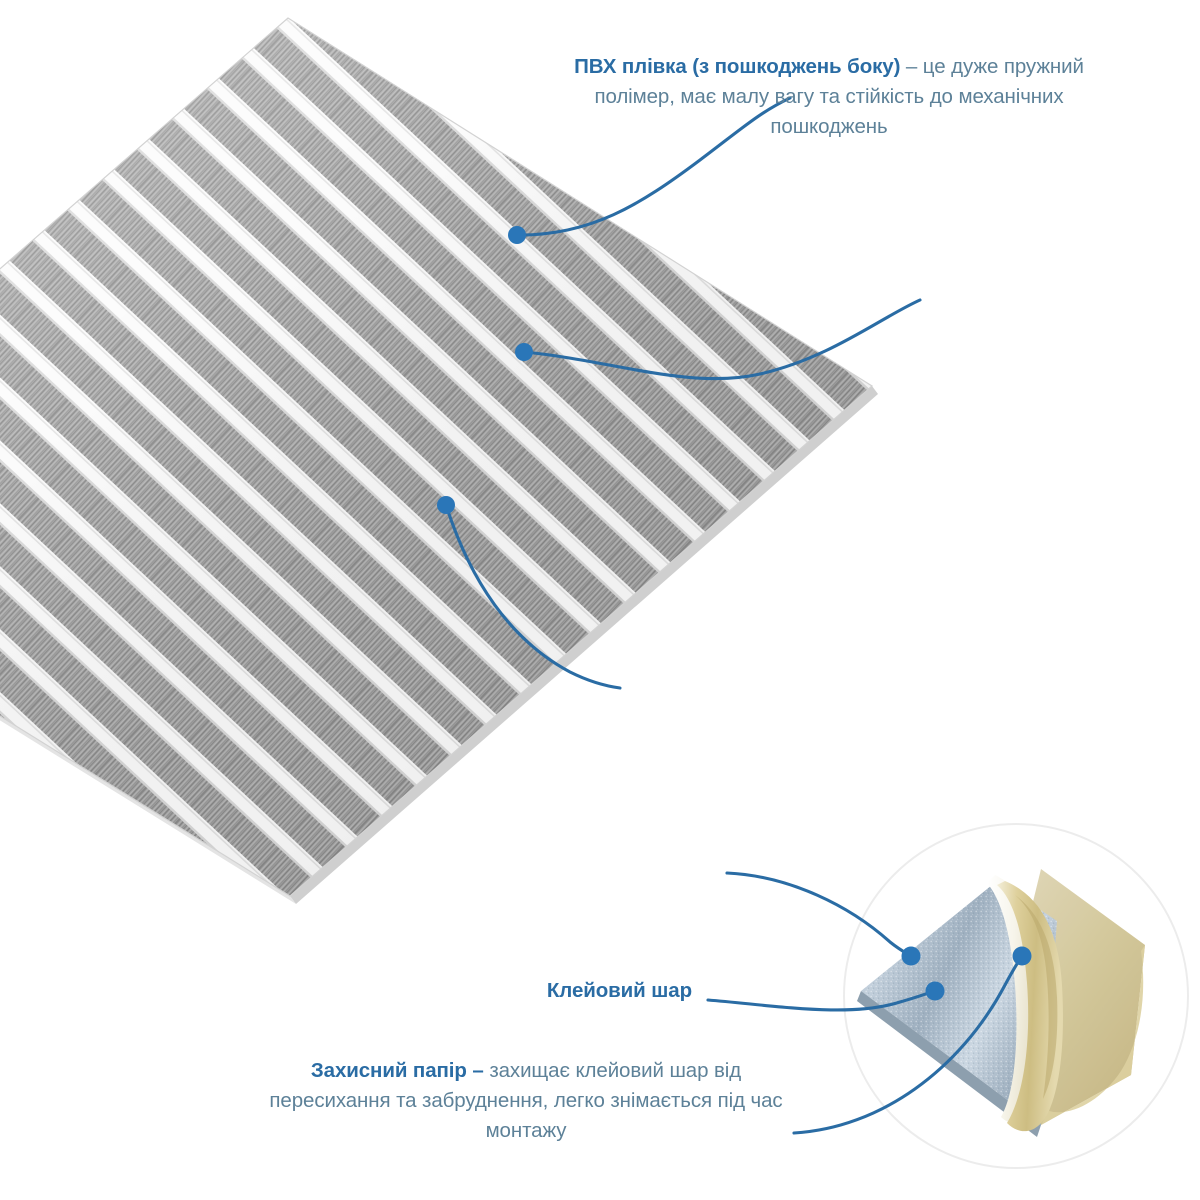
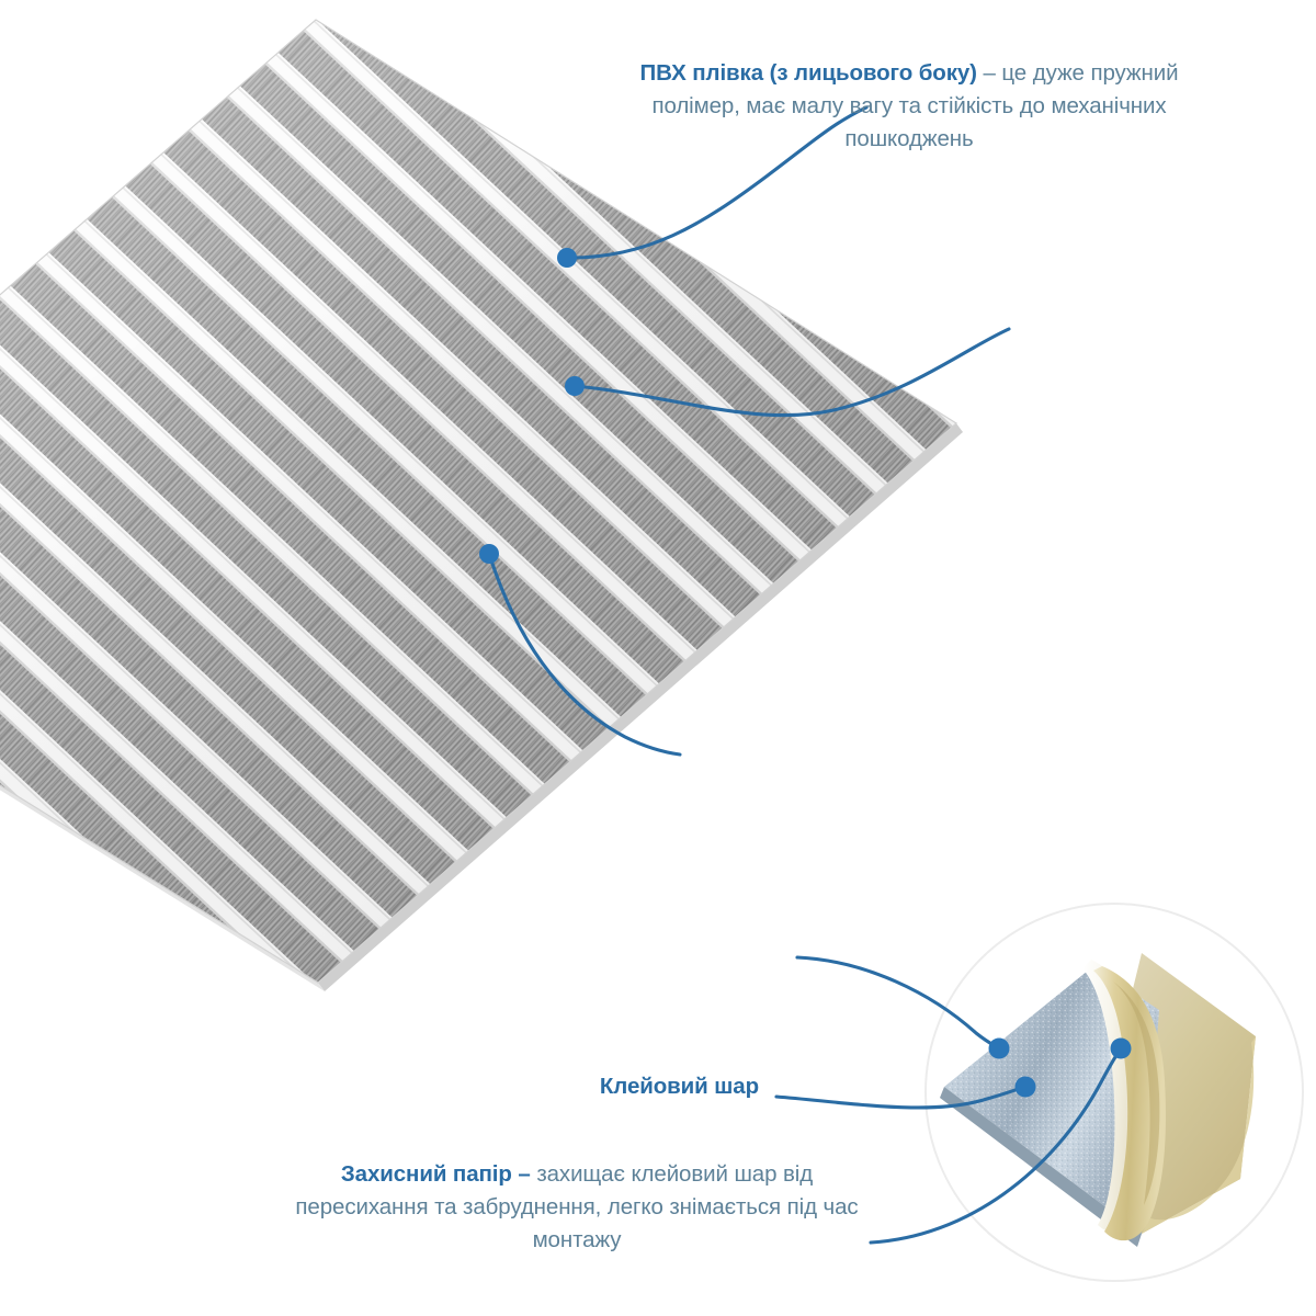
- ПВХ плівка (з пошкоджень боку) – це дуже пружний полімер, має малу вагу та стійкість до механічних пошкоджень
+ ПВХ плівка (з лицьового боку) – це дуже пружний полімер, має малу вагу та стійкість до механічних пошкоджень
  Клейовий шар
  Захисний папір – захищає клейовий шар від пересихання та забруднення, легко знімається під час монтажу
